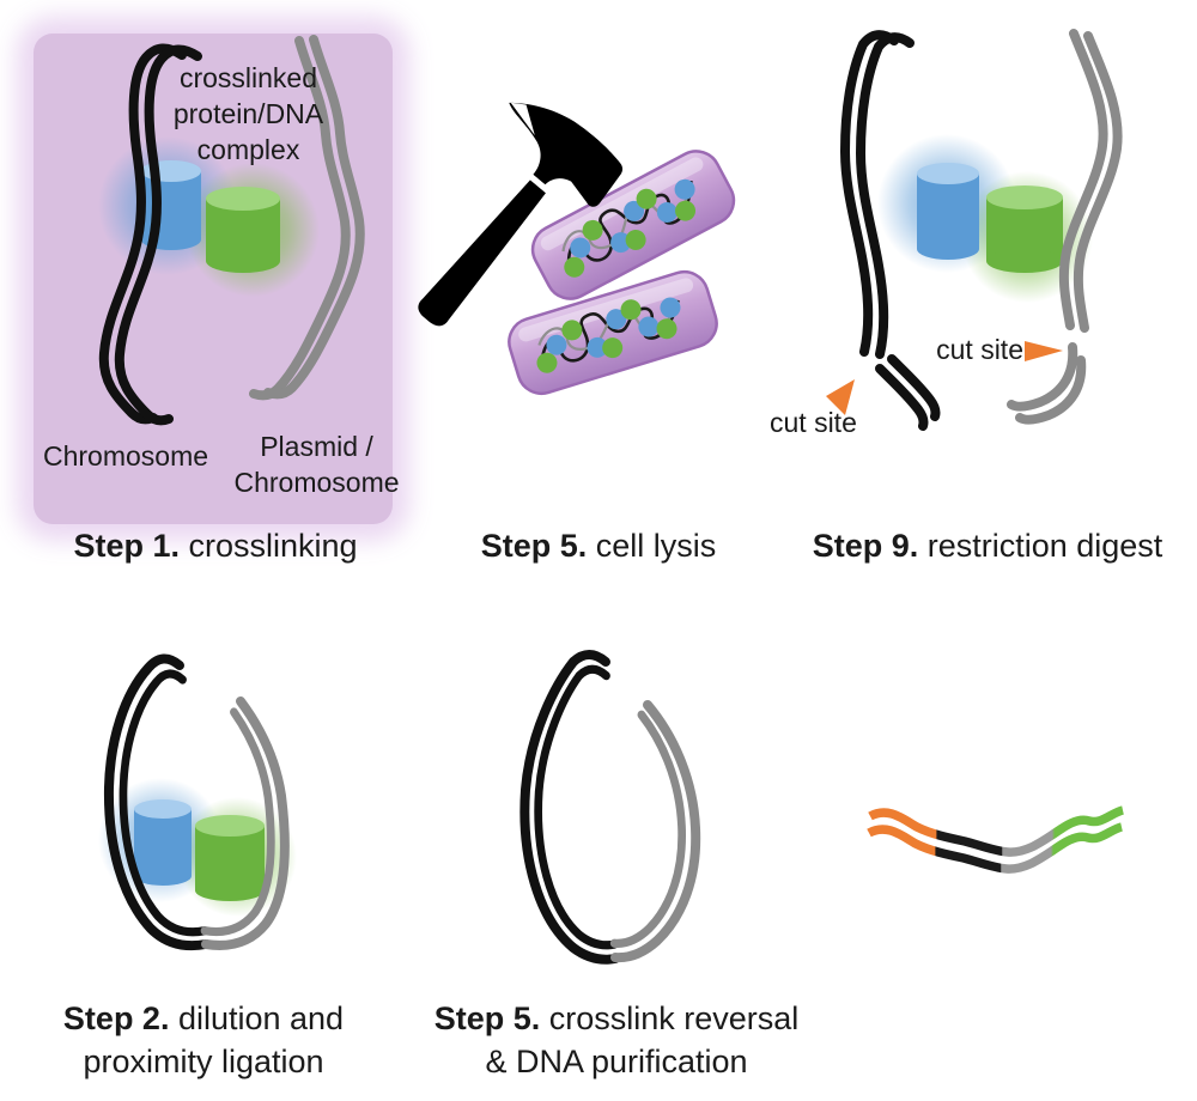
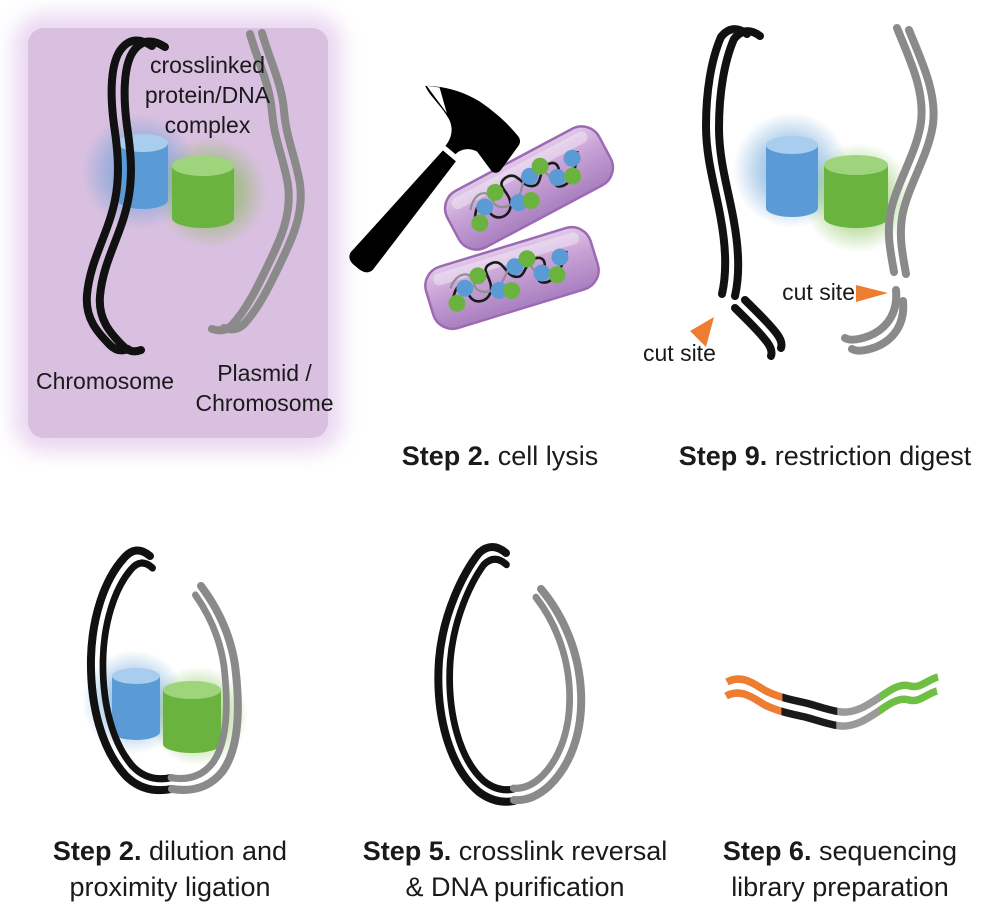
  crosslinked
  protein/DNA
  complex
  Chromosome
  Plasmid /
  Chromosome
  cut site
  cut site
- Step 1. crosslinking
- Step 5. cell lysis
+ Step 2. cell lysis
  Step 9. restriction digest
  Step 2. dilution and
  proximity ligation
  Step 5. crosslink reversal
  & DNA purification
+ Step 6. sequencing
+ library preparation
